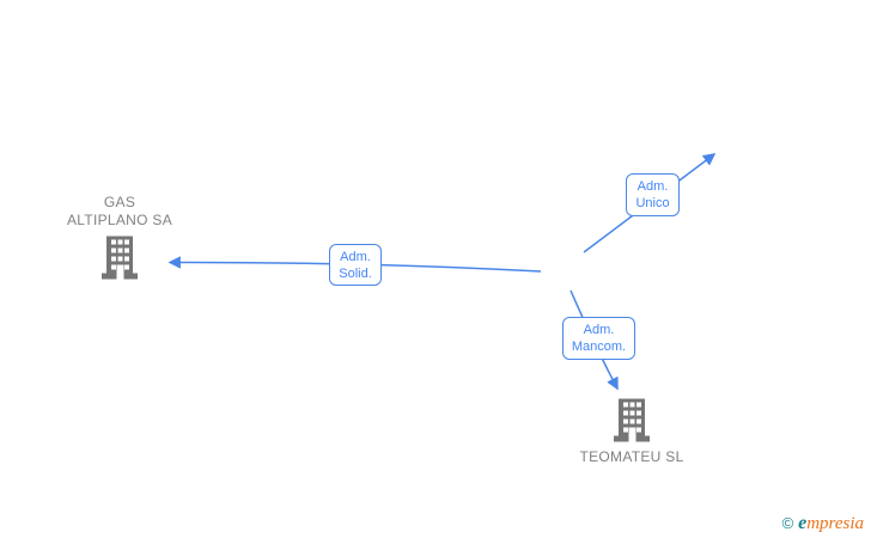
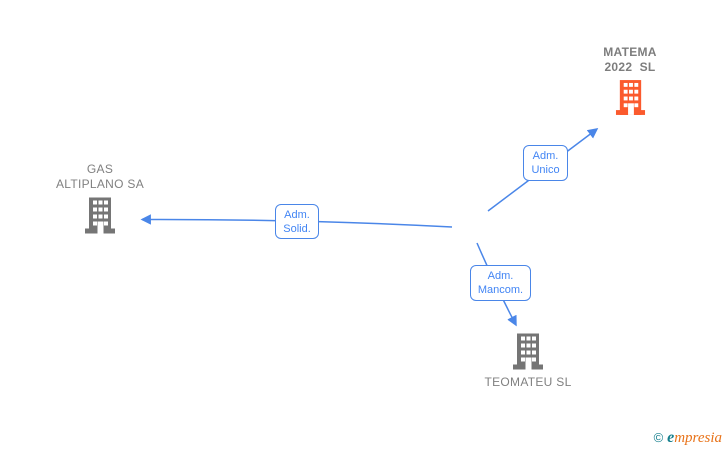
+ MATEMA
+ 2022 SL
  GAS
  ALTIPLANO SA
  TEOMATEU SL
  Adm.
  Unico
  Adm.
  Solid.
  Adm.
  Mancom.
  © empresia
